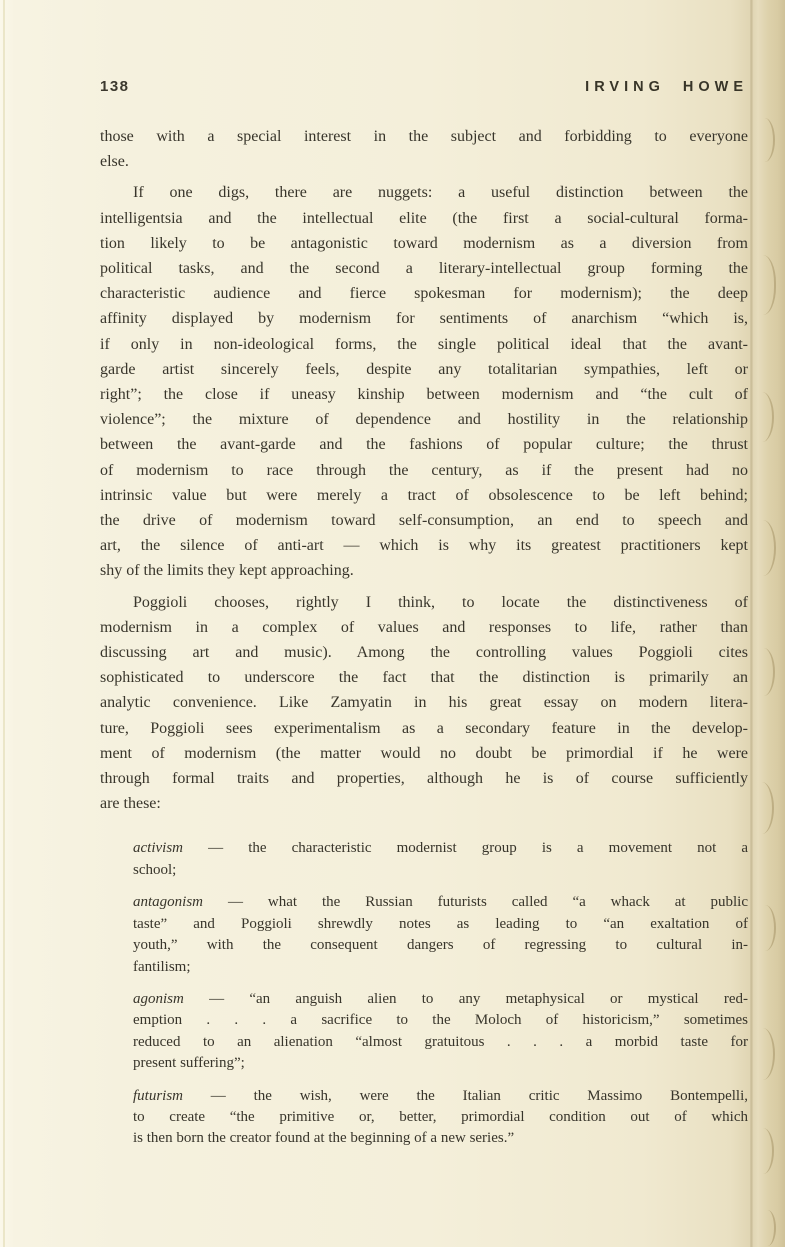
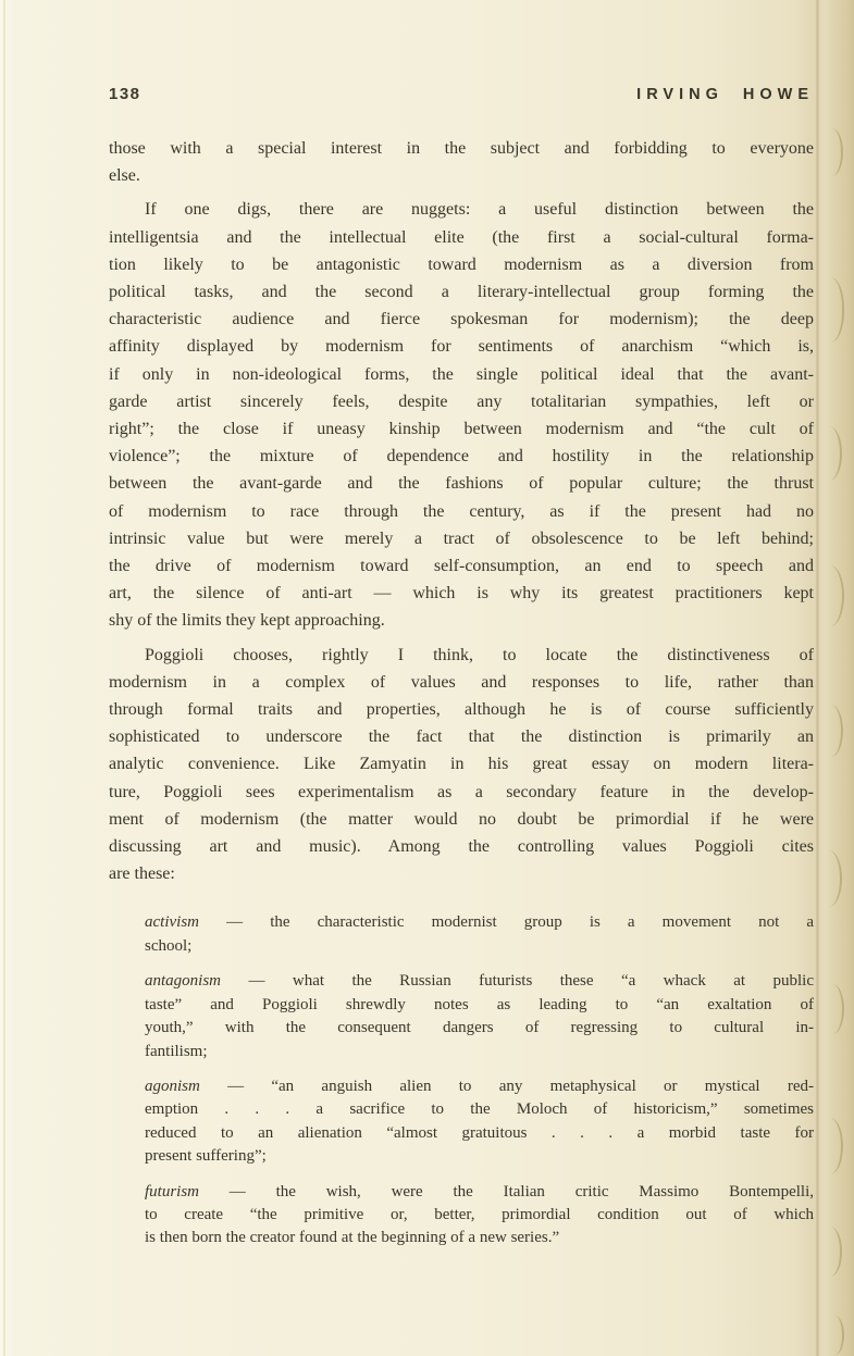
  138
  IRVING HOWE
  those with a special interest in the subject and forbidding to everyone
  else.
  If one digs, there are nuggets: a useful distinction between the
  intelligentsia and the intellectual elite (the first a social-cultural forma-
  tion likely to be antagonistic toward modernism as a diversion from
  political tasks, and the second a literary-intellectual group forming the
  characteristic audience and fierce spokesman for modernism); the deep
  affinity displayed by modernism for sentiments of anarchism “which is,
  if only in non-ideological forms, the single political ideal that the avant-
  garde artist sincerely feels, despite any totalitarian sympathies, left or
  right”; the close if uneasy kinship between modernism and “the cult of
  violence”; the mixture of dependence and hostility in the relationship
  between the avant-garde and the fashions of popular culture; the thrust
  of modernism to race through the century, as if the present had no
  intrinsic value but were merely a tract of obsolescence to be left behind;
  the drive of modernism toward self-consumption, an end to speech and
  art, the silence of anti-art — which is why its greatest practitioners kept
  shy of the limits they kept approaching.
  Poggioli chooses, rightly I think, to locate the distinctiveness of
  modernism in a complex of values and responses to life, rather than
- discussing art and music). Among the controlling values Poggioli cites
+ through formal traits and properties, although he is of course sufficiently
  sophisticated to underscore the fact that the distinction is primarily an
  analytic convenience. Like Zamyatin in his great essay on modern litera-
  ture, Poggioli sees experimentalism as a secondary feature in the develop-
  ment of modernism (the matter would no doubt be primordial if he were
- through formal traits and properties, although he is of course sufficiently
+ discussing art and music). Among the controlling values Poggioli cites
  are these:
  activism — the characteristic modernist group is a movement not a
  school;
- antagonism — what the Russian futurists called “a whack at public
+ antagonism — what the Russian futurists these “a whack at public
  taste” and Poggioli shrewdly notes as leading to “an exaltation of
  youth,” with the consequent dangers of regressing to cultural in-
  fantilism;
  agonism — “an anguish alien to any metaphysical or mystical red-
  emption . . . a sacrifice to the Moloch of historicism,” sometimes
  reduced to an alienation “almost gratuitous . . . a morbid taste for
  present suffering”;
  futurism — the wish, were the Italian critic Massimo Bontempelli,
  to create “the primitive or, better, primordial condition out of which
  is then born the creator found at the beginning of a new series.”
